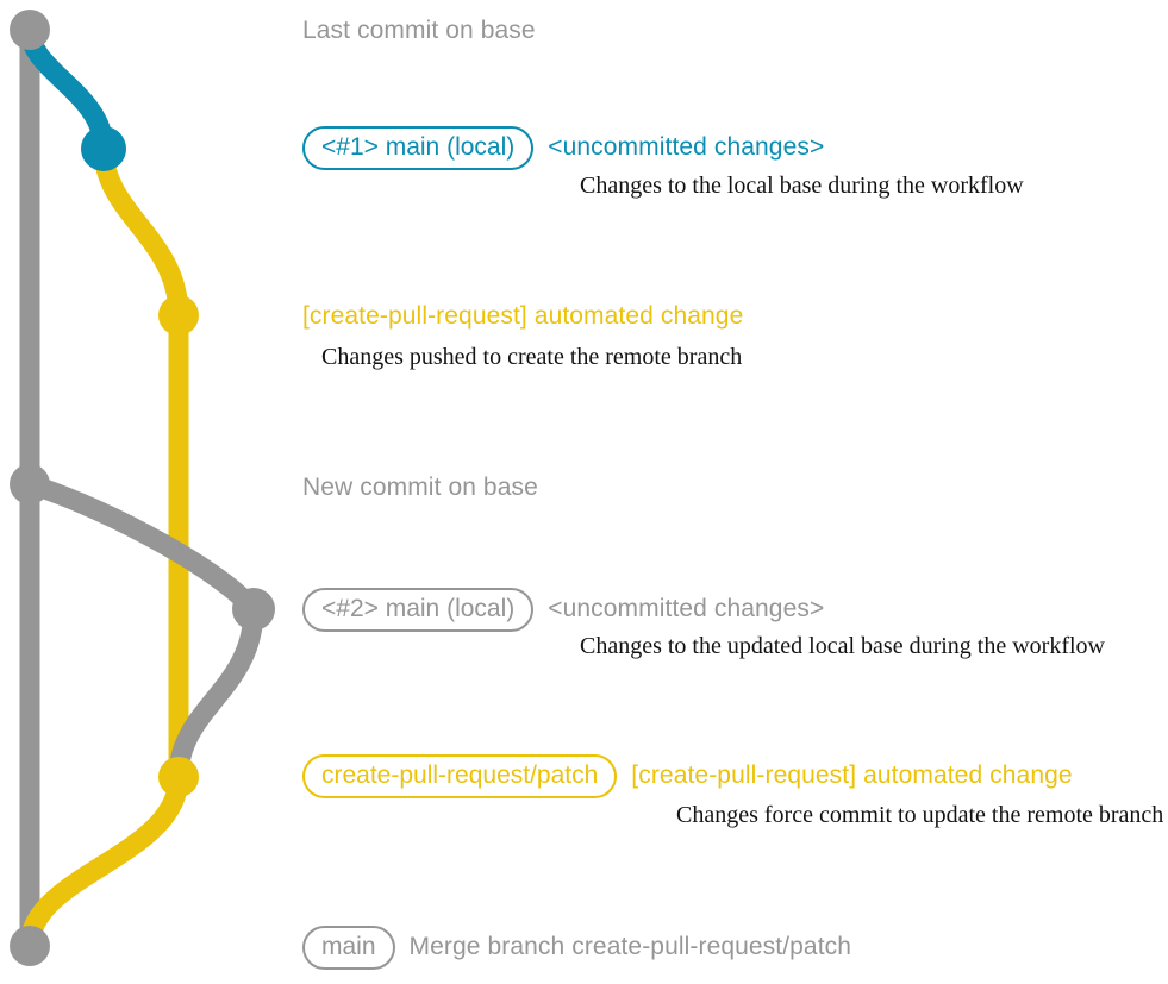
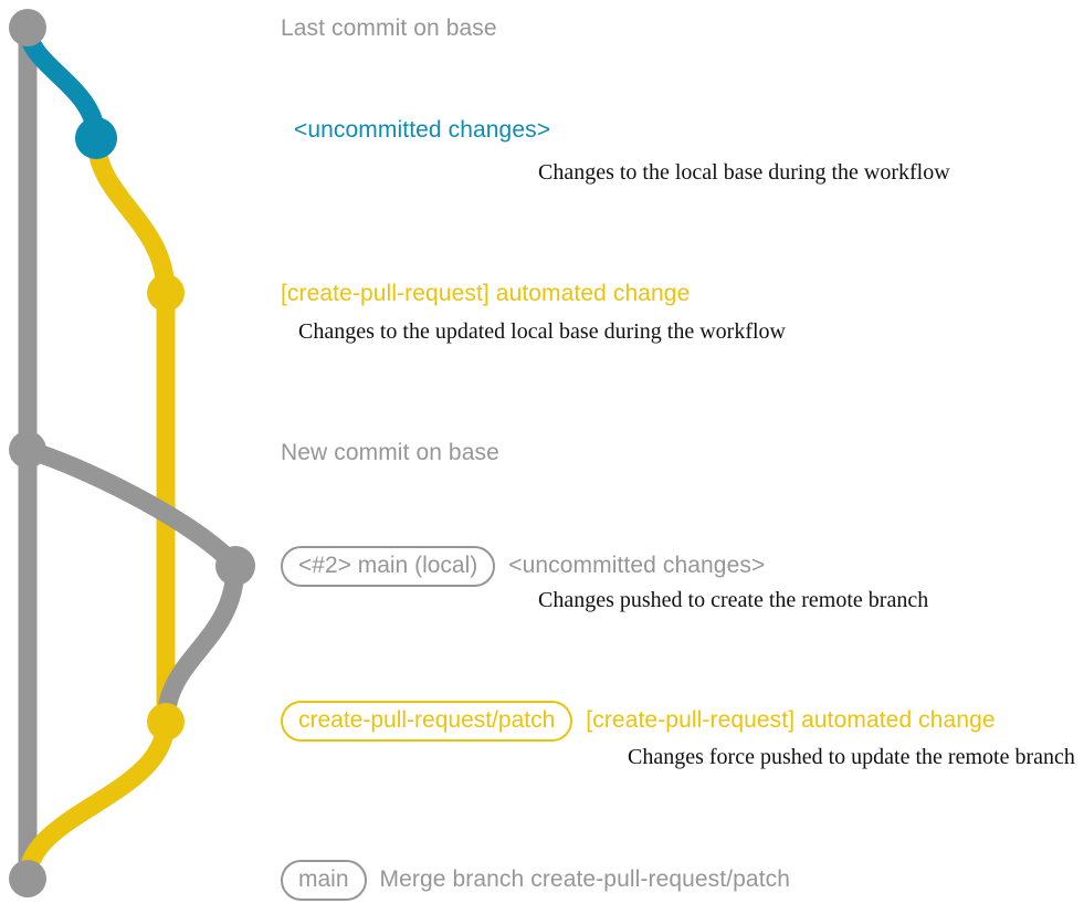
  Last commit on base
- <#1> main (local)
  <uncommitted changes>
  Changes to the local base during the workflow
  [create-pull-request] automated change
- Changes pushed to create the remote branch
+ Changes to the updated local base during the workflow
  New commit on base
  <#2> main (local)
  <uncommitted changes>
- Changes to the updated local base during the workflow
+ Changes pushed to create the remote branch
  create-pull-request/patch
  [create-pull-request] automated change
- Changes force commit to update the remote branch
+ Changes force pushed to update the remote branch
  main
  Merge branch create-pull-request/patch
